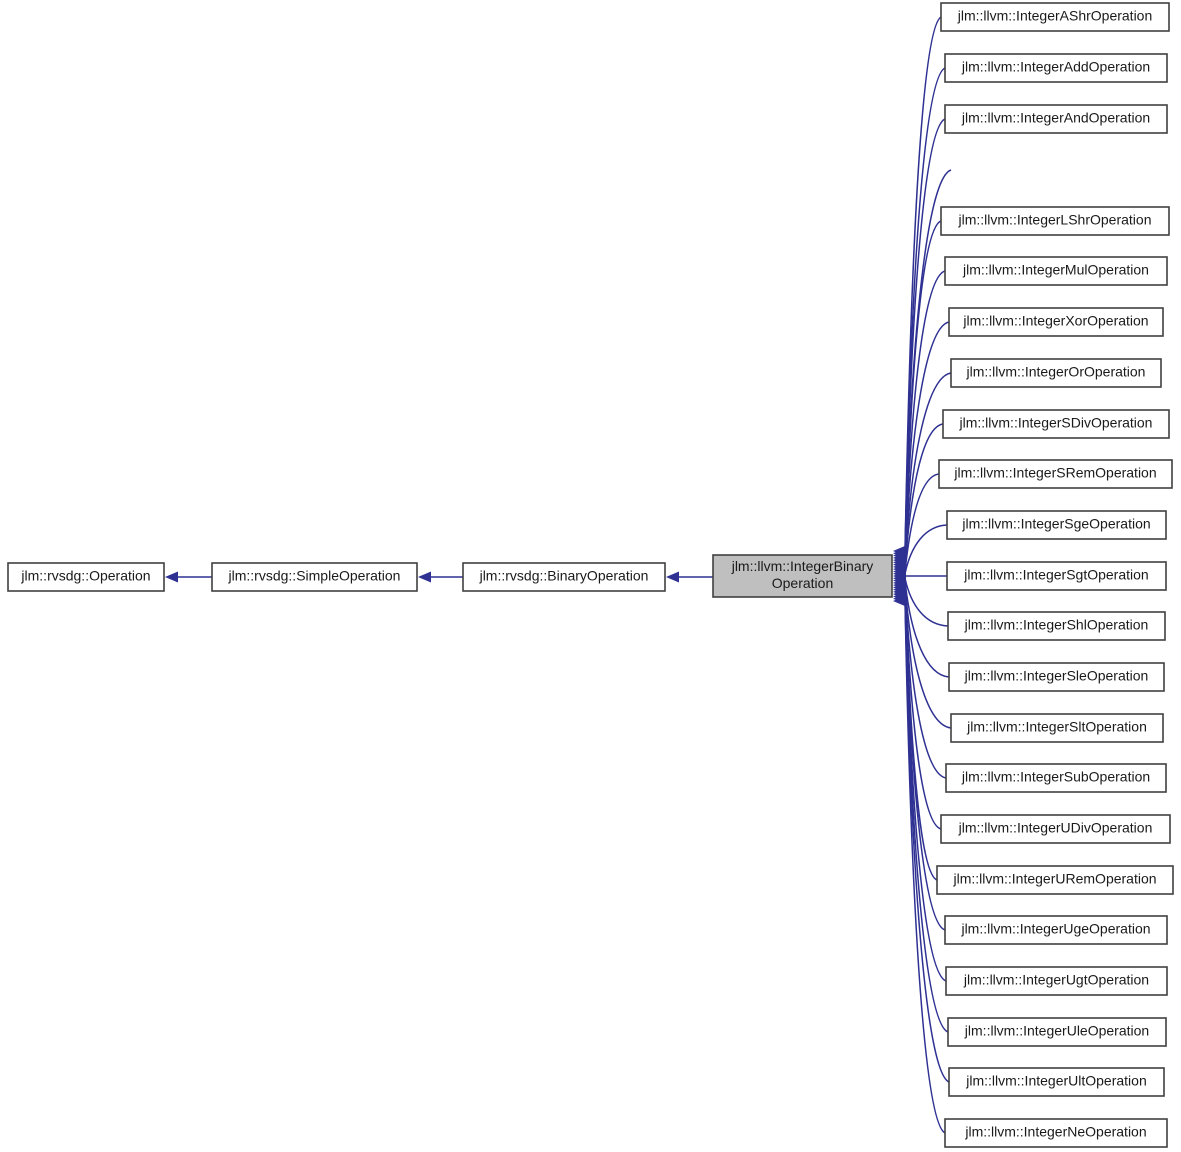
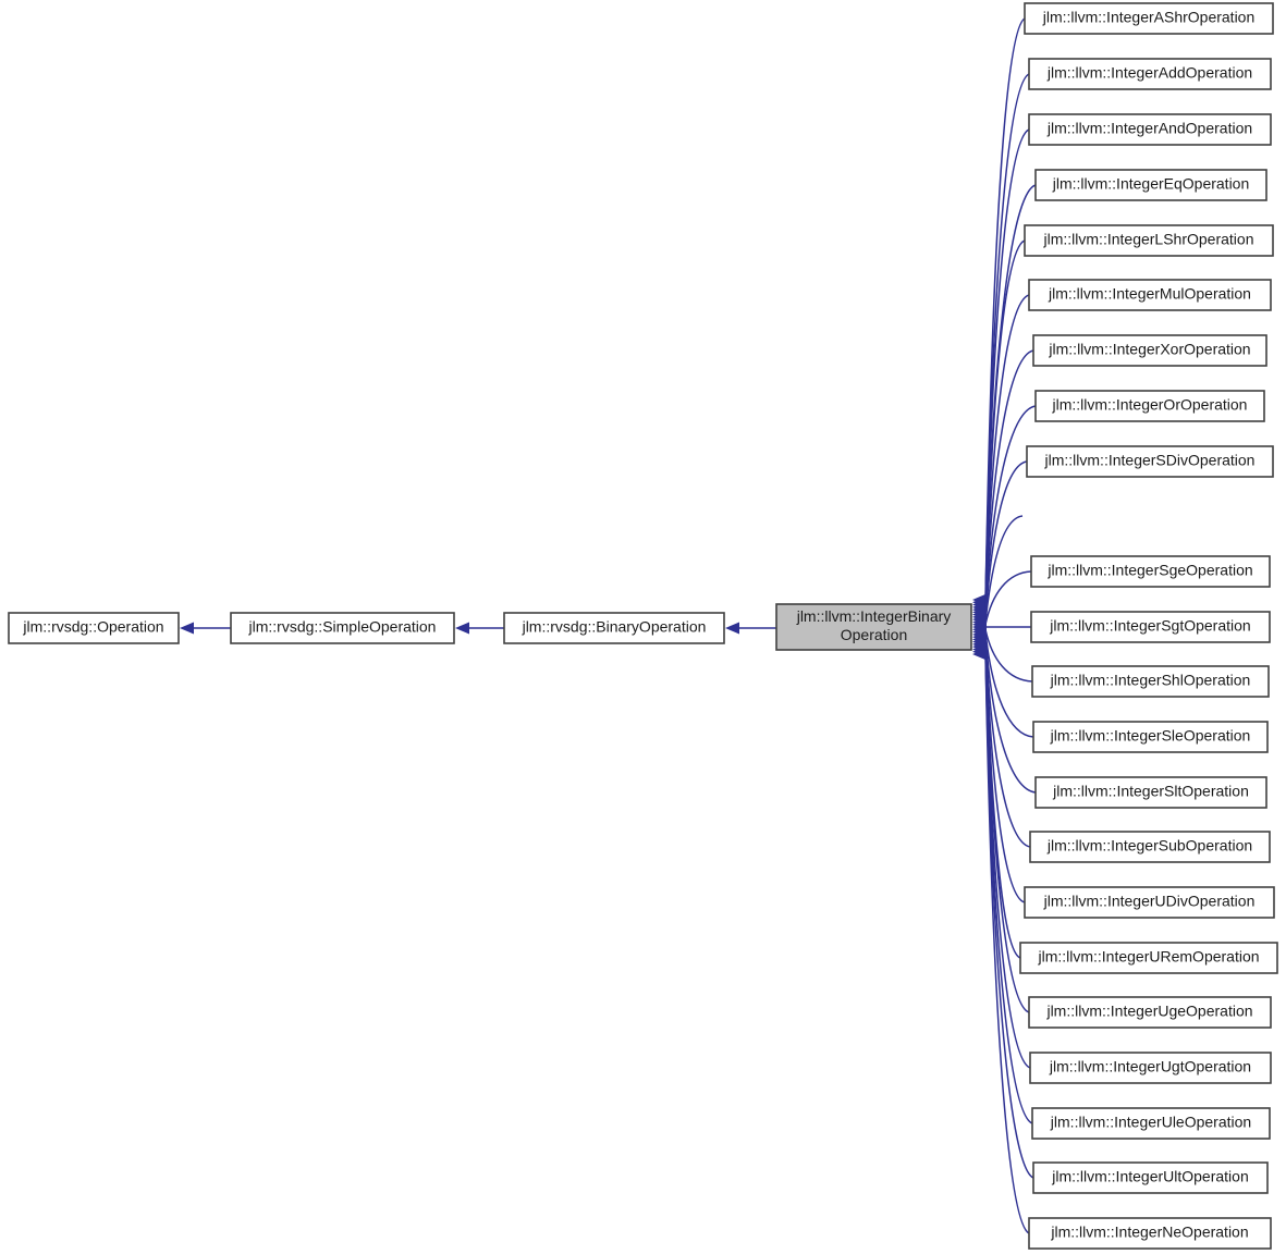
  jlm::rvsdg::Operation
  jlm::rvsdg::SimpleOperation
  jlm::rvsdg::BinaryOperation
  jlm::llvm::IntegerBinary
  Operation
  jlm::llvm::IntegerAShrOperation
  jlm::llvm::IntegerAddOperation
  jlm::llvm::IntegerAndOperation
+ jlm::llvm::IntegerEqOperation
  jlm::llvm::IntegerLShrOperation
  jlm::llvm::IntegerMulOperation
  jlm::llvm::IntegerXorOperation
  jlm::llvm::IntegerOrOperation
  jlm::llvm::IntegerSDivOperation
- jlm::llvm::IntegerSRemOperation
  jlm::llvm::IntegerSgeOperation
  jlm::llvm::IntegerSgtOperation
  jlm::llvm::IntegerShlOperation
  jlm::llvm::IntegerSleOperation
  jlm::llvm::IntegerSltOperation
  jlm::llvm::IntegerSubOperation
  jlm::llvm::IntegerUDivOperation
  jlm::llvm::IntegerURemOperation
  jlm::llvm::IntegerUgeOperation
  jlm::llvm::IntegerUgtOperation
  jlm::llvm::IntegerUleOperation
  jlm::llvm::IntegerUltOperation
  jlm::llvm::IntegerNeOperation
